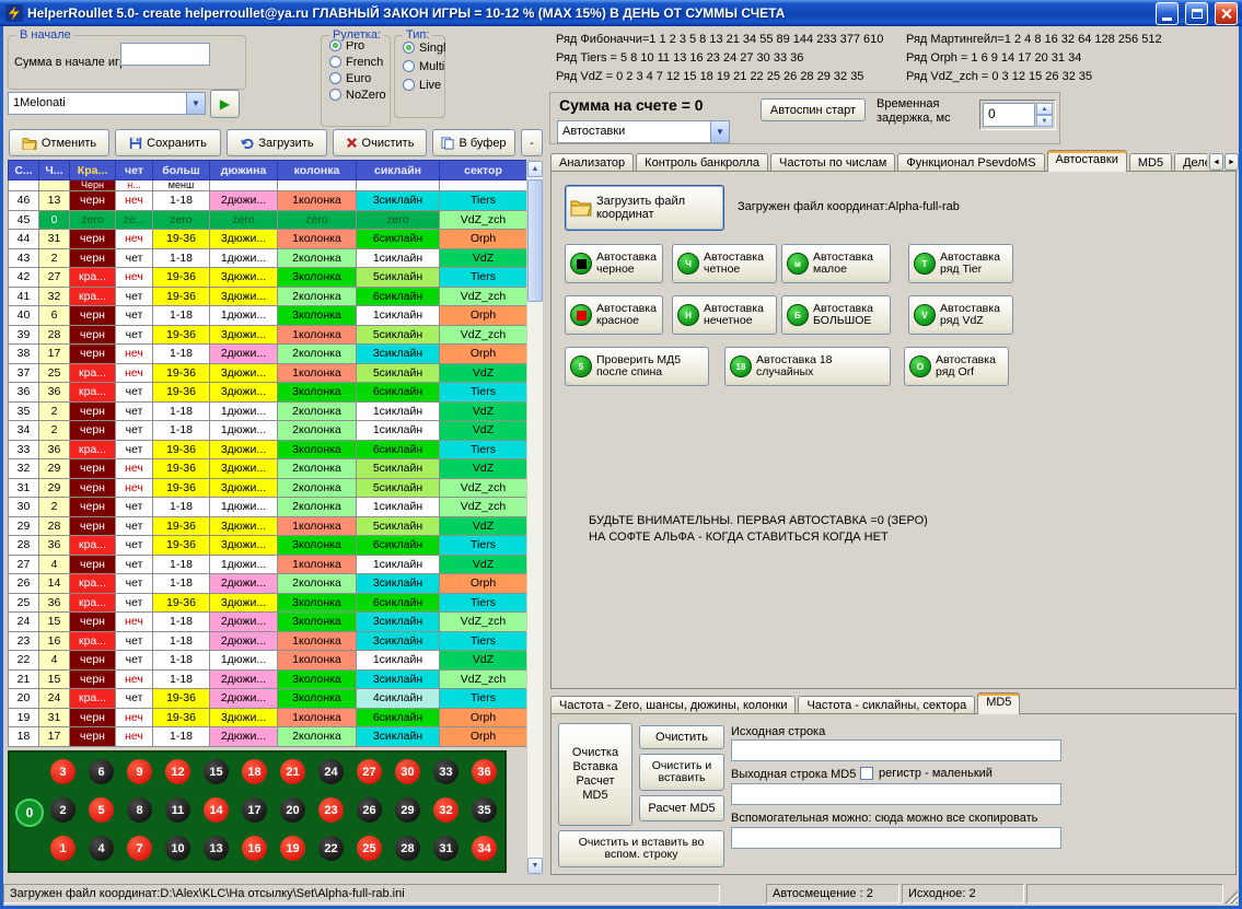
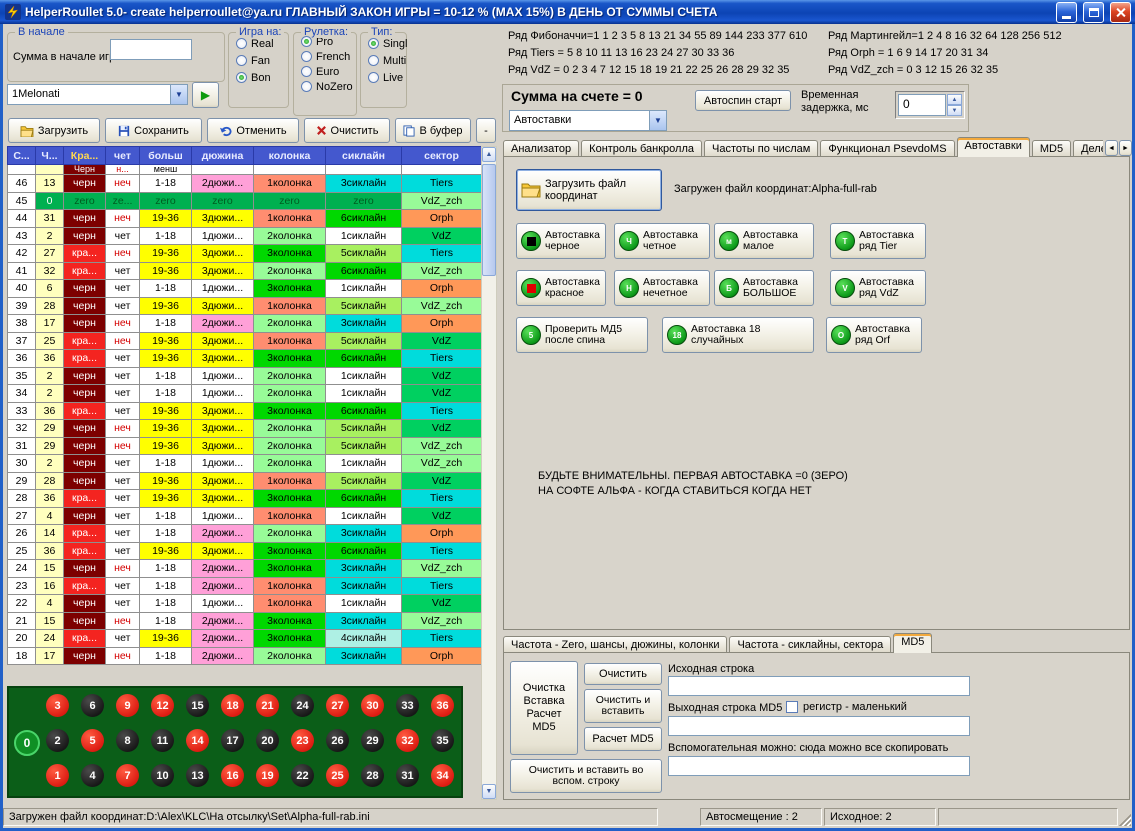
  HelperRoullet 5.0- create helperroullet@ya.ru ГЛАВНЫЙ ЗАКОН ИГРЫ = 10-12 % (MAX 15%) В ДЕНЬ ОТ СУММЫ СЧЕТА
  В начале
  Сумма в начале иг
+ Игра на:
+ Real
+ Fan
+ Bon
  Рулетка:
  Pro
  French
  Euro
  NoZero
  Тип:
  Singl
  Multi
  Live
  1Melonati
  ▼
  ▶
- Отменить
+ Загрузить
  Сохранить
- Загрузить
+ Отменить
  Очистить
  В буфер
  -
  С...	Ч...	Кра...	чет	больш	дюжина	колонка	сиклайн	сектор
  		Черн	н...	менш
  46	13	черн	неч	1-18	2дюжи...	1колонка	3сиклайн	Tiers
  45	0	zero	ze...	zero	zero	zero	zero	VdZ_zch
  44	31	черн	неч	19-36	3дюжи...	1колонка	6сиклайн	Orph
  43	2	черн	чет	1-18	1дюжи...	2колонка	1сиклайн	VdZ
  42	27	кра...	неч	19-36	3дюжи...	3колонка	5сиклайн	Tiers
  41	32	кра...	чет	19-36	3дюжи...	2колонка	6сиклайн	VdZ_zch
  40	6	черн	чет	1-18	1дюжи...	3колонка	1сиклайн	Orph
  39	28	черн	чет	19-36	3дюжи...	1колонка	5сиклайн	VdZ_zch
  38	17	черн	неч	1-18	2дюжи...	2колонка	3сиклайн	Orph
  37	25	кра...	неч	19-36	3дюжи...	1колонка	5сиклайн	VdZ
  36	36	кра...	чет	19-36	3дюжи...	3колонка	6сиклайн	Tiers
  35	2	черн	чет	1-18	1дюжи...	2колонка	1сиклайн	VdZ
  34	2	черн	чет	1-18	1дюжи...	2колонка	1сиклайн	VdZ
  33	36	кра...	чет	19-36	3дюжи...	3колонка	6сиклайн	Tiers
  32	29	черн	неч	19-36	3дюжи...	2колонка	5сиклайн	VdZ
  31	29	черн	неч	19-36	3дюжи...	2колонка	5сиклайн	VdZ_zch
  30	2	черн	чет	1-18	1дюжи...	2колонка	1сиклайн	VdZ_zch
  29	28	черн	чет	19-36	3дюжи...	1колонка	5сиклайн	VdZ
  28	36	кра...	чет	19-36	3дюжи...	3колонка	6сиклайн	Tiers
  27	4	черн	чет	1-18	1дюжи...	1колонка	1сиклайн	VdZ
  26	14	кра...	чет	1-18	2дюжи...	2колонка	3сиклайн	Orph
  25	36	кра...	чет	19-36	3дюжи...	3колонка	6сиклайн	Tiers
  24	15	черн	неч	1-18	2дюжи...	3колонка	3сиклайн	VdZ_zch
  23	16	кра...	чет	1-18	2дюжи...	1колонка	3сиклайн	Tiers
  22	4	черн	чет	1-18	1дюжи...	1колонка	1сиклайн	VdZ
  21	15	черн	неч	1-18	2дюжи...	3колонка	3сиклайн	VdZ_zch
  20	24	кра...	чет	19-36	2дюжи...	3колонка	4сиклайн	Tiers
- 19	31	черн	неч	19-36	3дюжи...	1колонка	6сиклайн	Orph
  18	17	черн	неч	1-18	2дюжи...	2колонка	3сиклайн	Orph
  0
  3
  6
  9
  12
  15
  18
  21
  24
  27
  30
  33
  36
  2
  5
  8
  11
  14
  17
  20
  23
  26
  29
  32
  35
  1
  4
  7
  10
  13
  16
  19
  22
  25
  28
  31
  34
  Ряд Фибоначчи=1 1 2 3 5 8 13 21 34 55 89 144 233 377 610
  Ряд Tiers = 5 8 10 11 13 16 23 24 27 30 33 36
  Ряд VdZ = 0 2 3 4 7 12 15 18 19 21 22 25 26 28 29 32 35
  Ряд Мартингейл=1 2 4 8 16 32 64 128 256 512
  Ряд Orph = 1 6 9 14 17 20 31 34
  Ряд VdZ_zch = 0 3 12 15 26 32 35
  Сумма на счете = 0
  Автоставки
  ▼
  Автоспин старт
  Временная задержка, мс
  0
  Анализатор
  Контроль банкролла
  Частоты по числам
  Функционал PsevdoMS
  Автоставки
  MD5
  Загрузить файл координат
  Загружен файл координат:Alpha-full-rab
  Автоставка черное
  Ч
  Автоставка четное
  м
  Автоставка малое
  Т
  Автоставка ряд Tier
  Автоставка красное
  Н
  Автоставка нечетное
  Б
  Автоставка БОЛЬШОЕ
  V
  Автоставка ряд VdZ
  5
  Проверить МД5 после спина
  18
  Автоставка 18 случайных
  O
  Автоставка ряд Orf
  БУДЬТЕ ВНИМАТЕЛЬНЫ. ПЕРВАЯ АВТОСТАВКА =0 (ЗЕРО)
  НА СОФТЕ АЛЬФА - КОГДА СТАВИТЬСЯ КОГДА НЕТ
  Частота - Zero, шансы, дюжины, колонки
  Частота - сиклайны, сектора
  MD5
  Очистка Вставка Расчет MD5
  Очистить
  Очистить и вставить
  Расчет MD5
  Исходная строка
  Выходная строка MD5
  регистр - маленький
  Вспомогательная можно: сюда можно все скопировать
  Очистить и вставить во вспом. строку
  Загружен файл координат:D:\Alex\KLC\На отсылку\Set\Alpha-full-rab.ini
  Автосмещение : 2
  Исходное: 2
